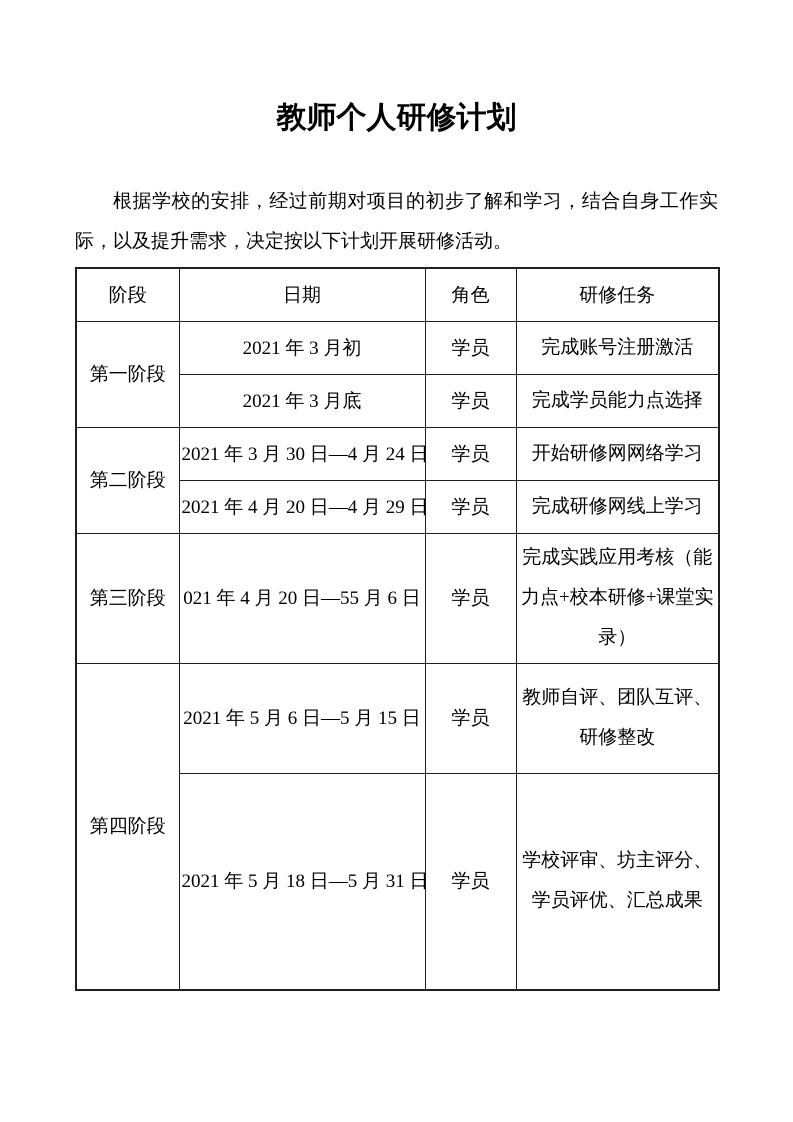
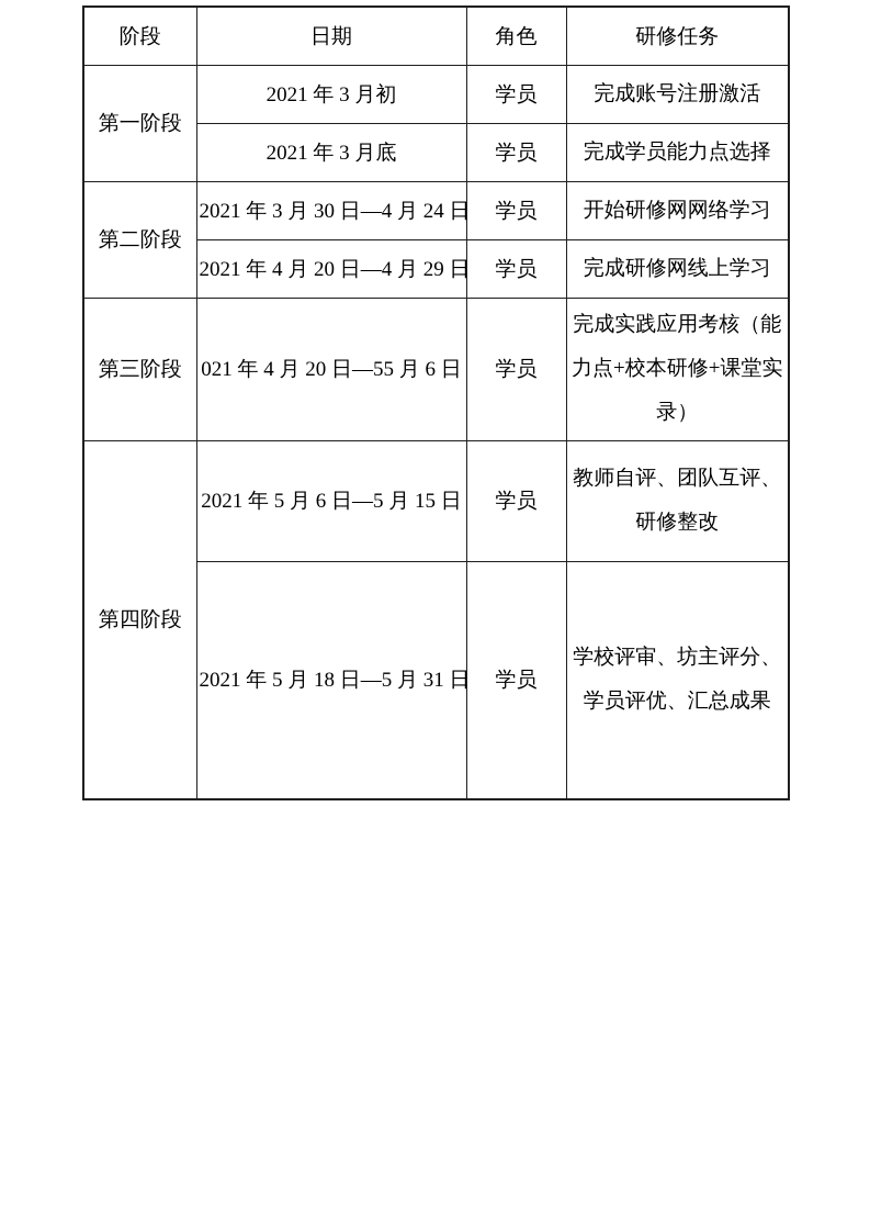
- 教师个人研修计划
- 根据学校的安排，经过前期对项目的初步了解和学习，结合自身工作实际，以及提升需求，决定按以下计划开展研修活动。
  阶段	日期	角色	研修任务
  第一阶段	2021 年 3 月初	学员	完成账号注册激活
  2021 年 3 月底	学员	完成学员能力点选择
  第二阶段	2021 年 3 月 30 日—4 月 24 日	学员	开始研修网网络学习
  2021 年 4 月 20 日—4 月 29 日	学员	完成研修网线上学习
  第三阶段	021 年 4 月 20 日—55 月 6 日	学员	完成实践应用考核（能力点+校本研修+课堂实录）
  第四阶段	2021 年 5 月 6 日—5 月 15 日	学员	教师自评、团队互评、研修整改
  2021 年 5 月 18 日—5 月 31 日	学员	学校评审、坊主评分、学员评优、汇总成果
